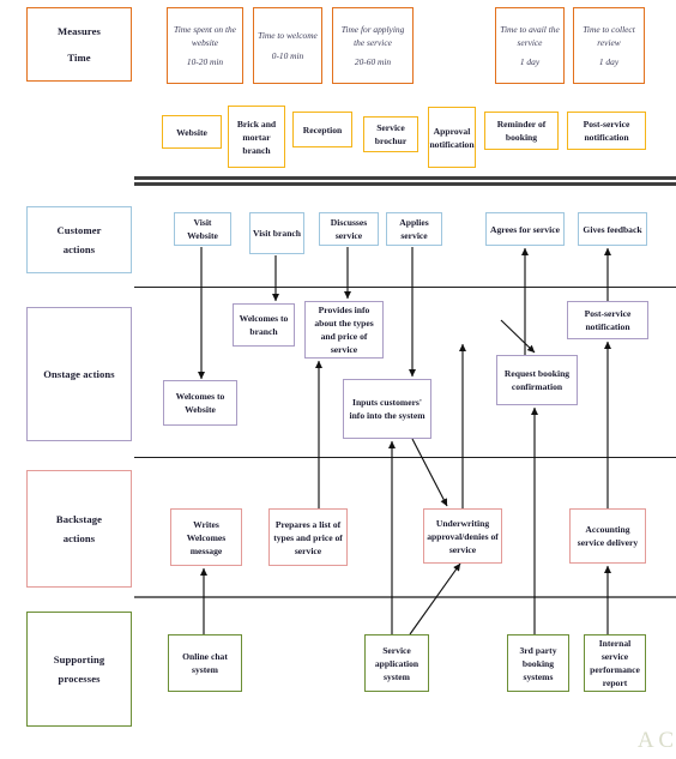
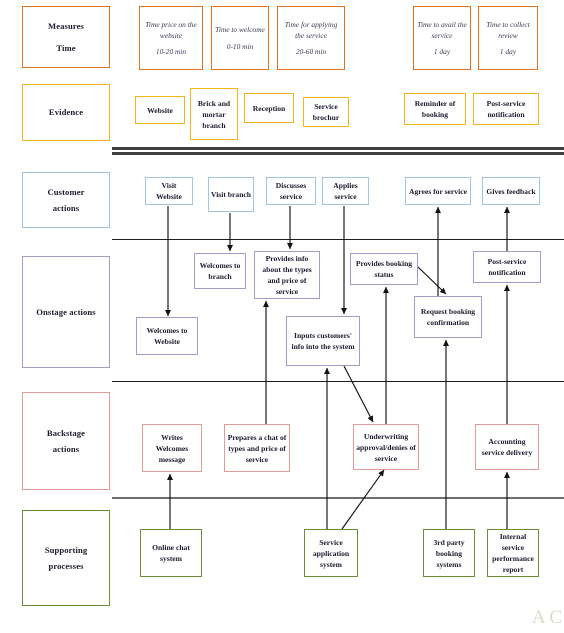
  Measures
  Time
+ Evidence
  Customer
  actions
  Onstage actions
  Backstage
  actions
  Supporting
  processes
- Time spent on the website
+ Time price on the website
  10-20 min
  Time to welcome
  0-10 min
  Time for applying the service
  20-60 min
  Time to avail the service
  1 day
  Time to collect review
  1 day
  Website
  Brick and mortar branch
  Reception
  Service brochur
- Approval notification
  Reminder of booking
  Post-service notification
  Visit Website
  Visit branch
  Discusses service
  Applies service
  Agrees for service
  Gives feedback
  Welcomes to branch
  Provides info about the types and price of service
+ Provides booking status
  Post-service notification
  Welcomes to Website
  Inputs customers' info into the system
  Request booking confirmation
  Writes Welcomes message
- Prepares a list of types and price of service
+ Prepares a chat of types and price of service
  Underwriting approval/denies of service
  Accounting service delivery
  Online chat system
  Service application system
  3rd party booking systems
  Internal service performance report
  A C
